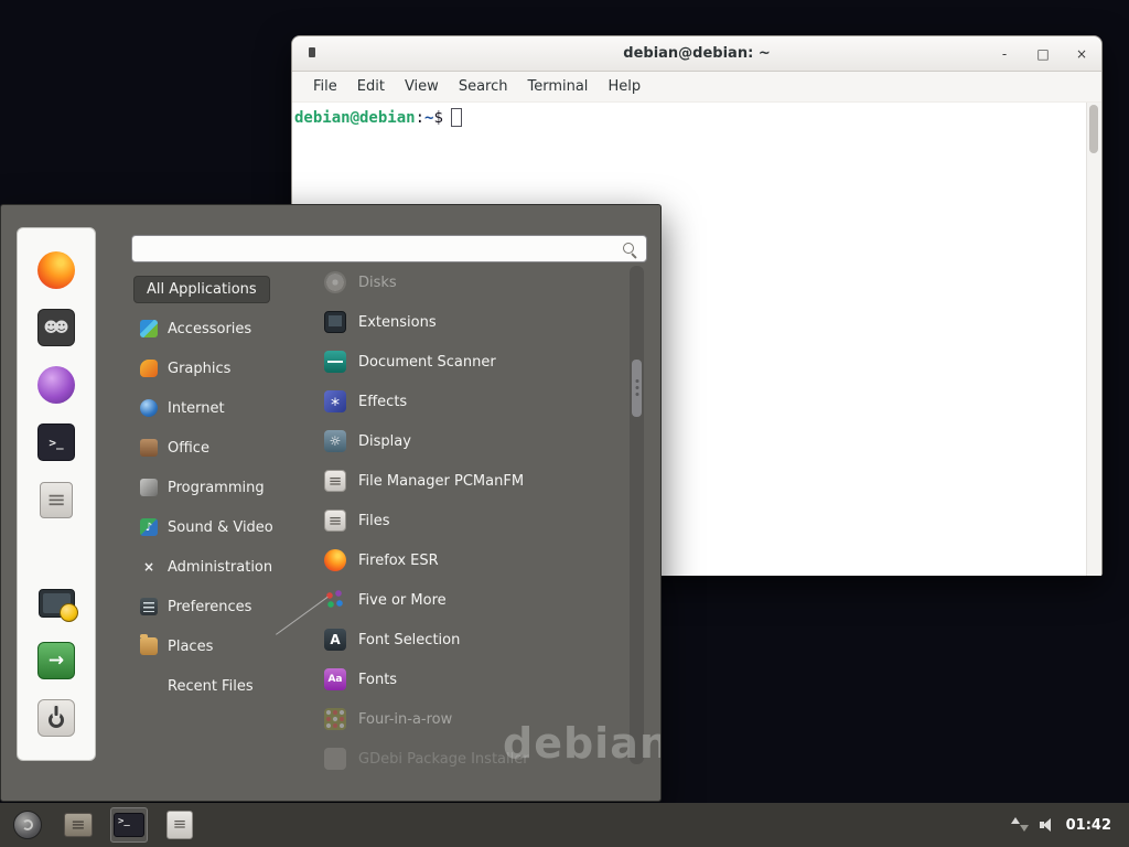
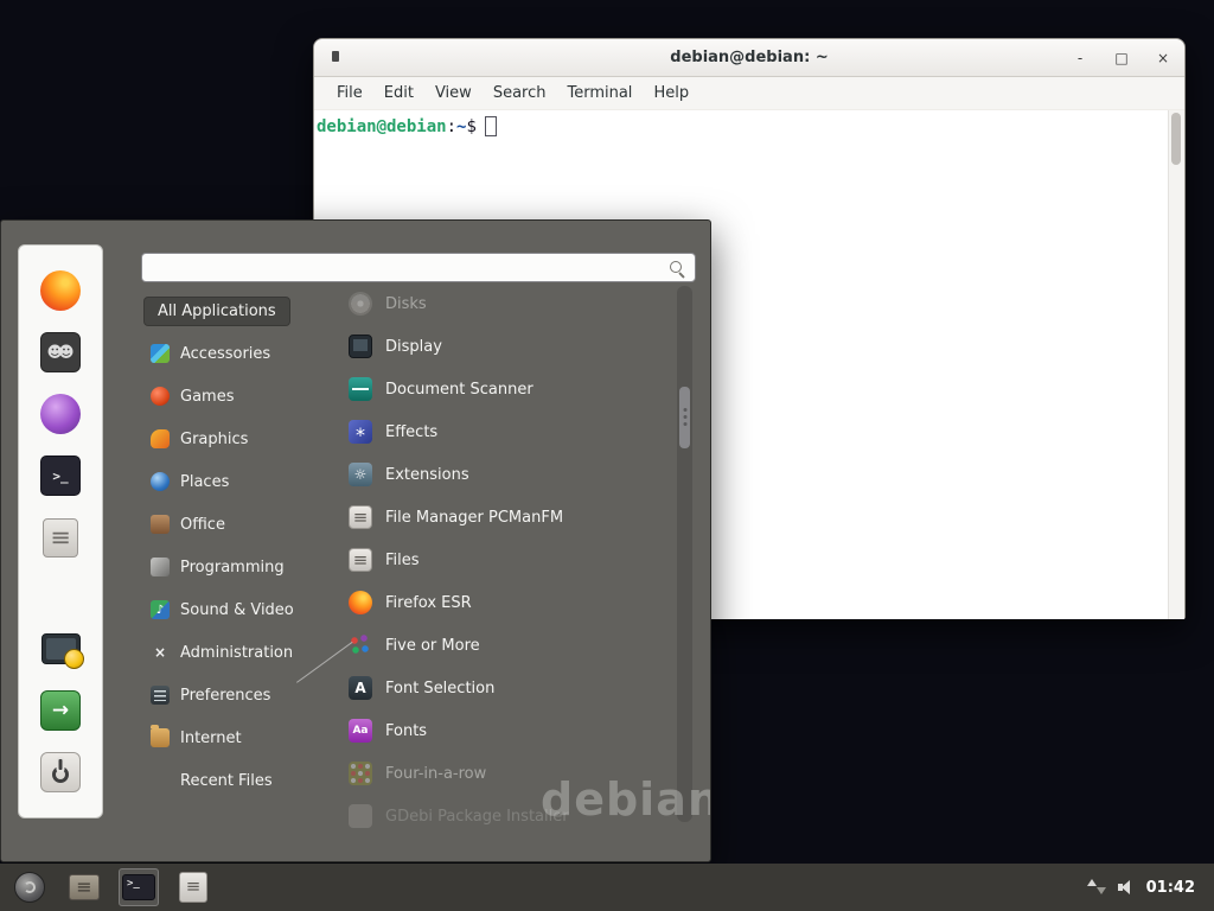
  debian@debian: ~
  -
  □
  ×
  File
  Edit
  View
  Search
  Terminal
  Help
  debian@debian:~$
  All Applications
  Accessories
+ Games
  Graphics
- Internet
+ Places
  Office
  Programming
  Sound & Video
  Administration
  Preferences
- Places
+ Internet
  Recent Files
  Disks
- Extensions
+ Display
  Document Scanner
  Effects
- Display
+ Extensions
  File Manager PCManFM
  Files
  Firefox ESR
  Five or More
  Font Selection
  Fonts
  Four-in-a-row
  GDebi Package Installer
  debian
  01:42
